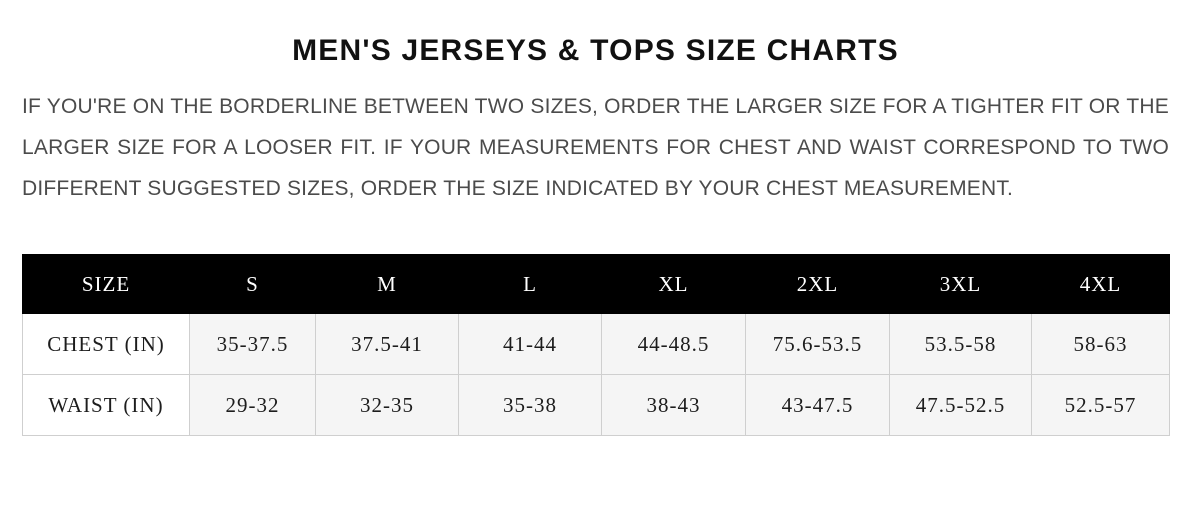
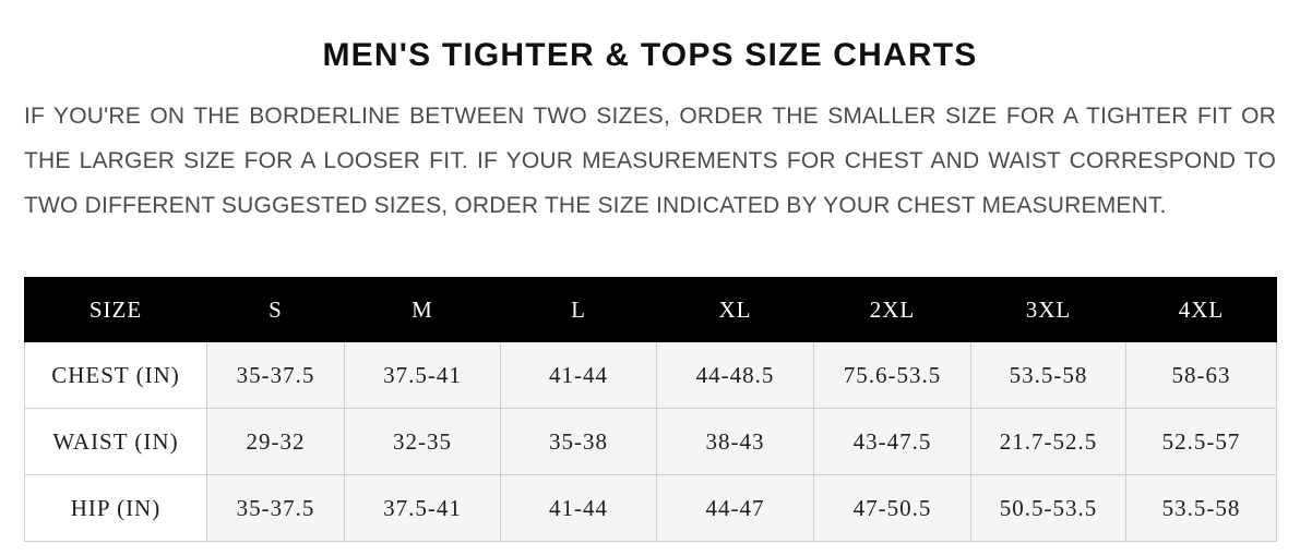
- MEN'S JERSEYS & TOPS SIZE CHARTS
+ MEN'S TIGHTER & TOPS SIZE CHARTS
- IF YOU'RE ON THE BORDERLINE BETWEEN TWO SIZES, ORDER THE LARGER SIZE FOR A TIGHTER FIT OR THE LARGER SIZE FOR A LOOSER FIT. IF YOUR MEASUREMENTS FOR CHEST AND WAIST CORRESPOND TO TWO DIFFERENT SUGGESTED SIZES, ORDER THE SIZE INDICATED BY YOUR CHEST MEASUREMENT.
+ IF YOU'RE ON THE BORDERLINE BETWEEN TWO SIZES, ORDER THE SMALLER SIZE FOR A TIGHTER FIT OR THE LARGER SIZE FOR A LOOSER FIT. IF YOUR MEASUREMENTS FOR CHEST AND WAIST CORRESPOND TO TWO DIFFERENT SUGGESTED SIZES, ORDER THE SIZE INDICATED BY YOUR CHEST MEASUREMENT.
  SIZE	S	M	L	XL	2XL	3XL	4XL
  CHEST (IN)	35-37.5	37.5-41	41-44	44-48.5	75.6-53.5	53.5-58	58-63
- WAIST (IN)	29-32	32-35	35-38	38-43	43-47.5	47.5-52.5	52.5-57
+ WAIST (IN)	29-32	32-35	35-38	38-43	43-47.5	21.7-52.5	52.5-57
+ HIP (IN)	35-37.5	37.5-41	41-44	44-47	47-50.5	50.5-53.5	53.5-58
